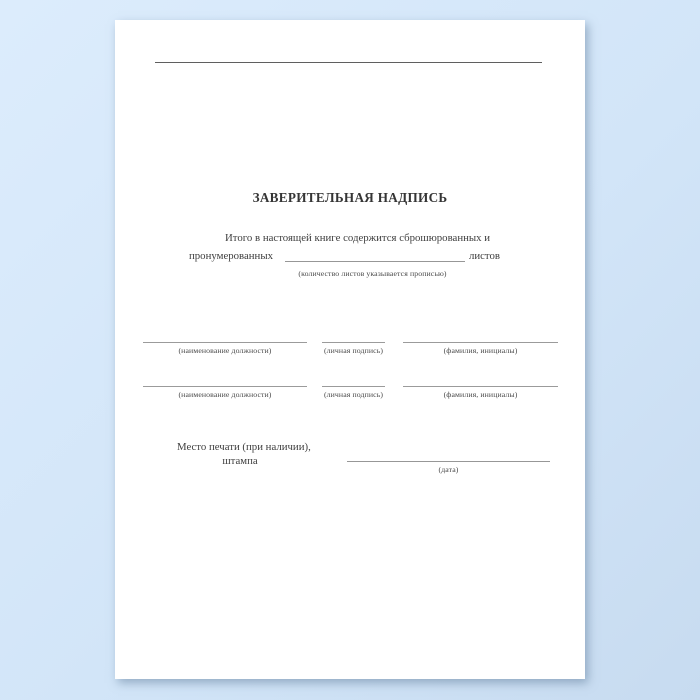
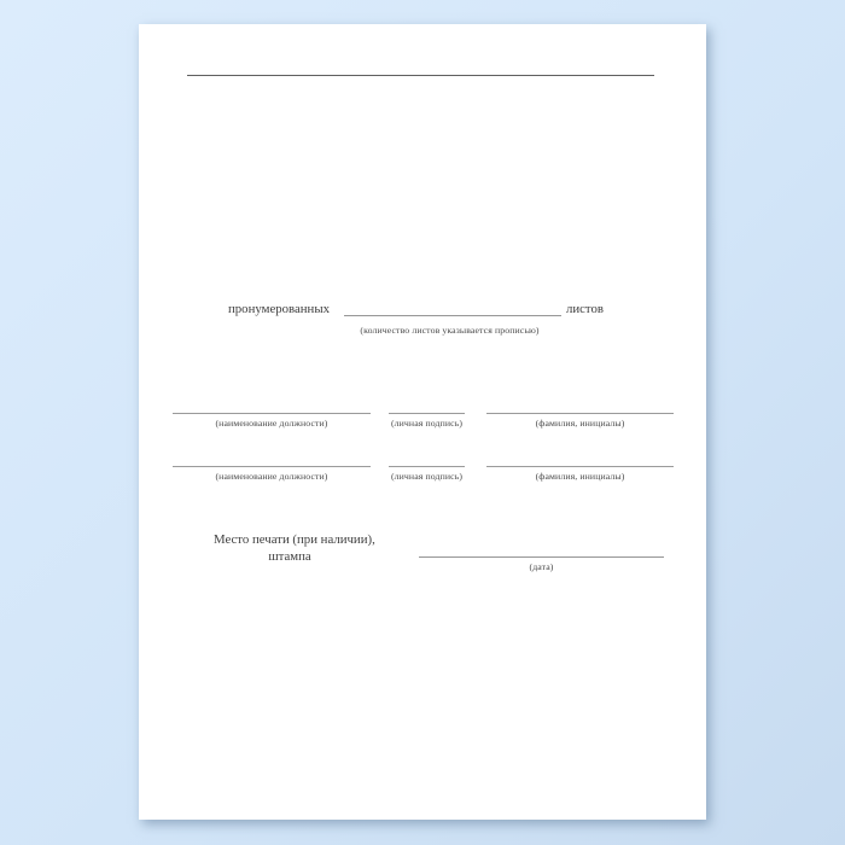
- ЗАВЕРИТЕЛЬНАЯ НАДПИСЬ
- Итого в настоящей книге содержится сброшюрованных и
  пронумерованных
  листов
  (количество листов указывается прописью)
  (наименование должности)
  (личная подпись)
  (фамилия, инициалы)
  (наименование должности)
  (личная подпись)
  (фамилия, инициалы)
  Место печати (при наличии),
  штампа
  (дата)
